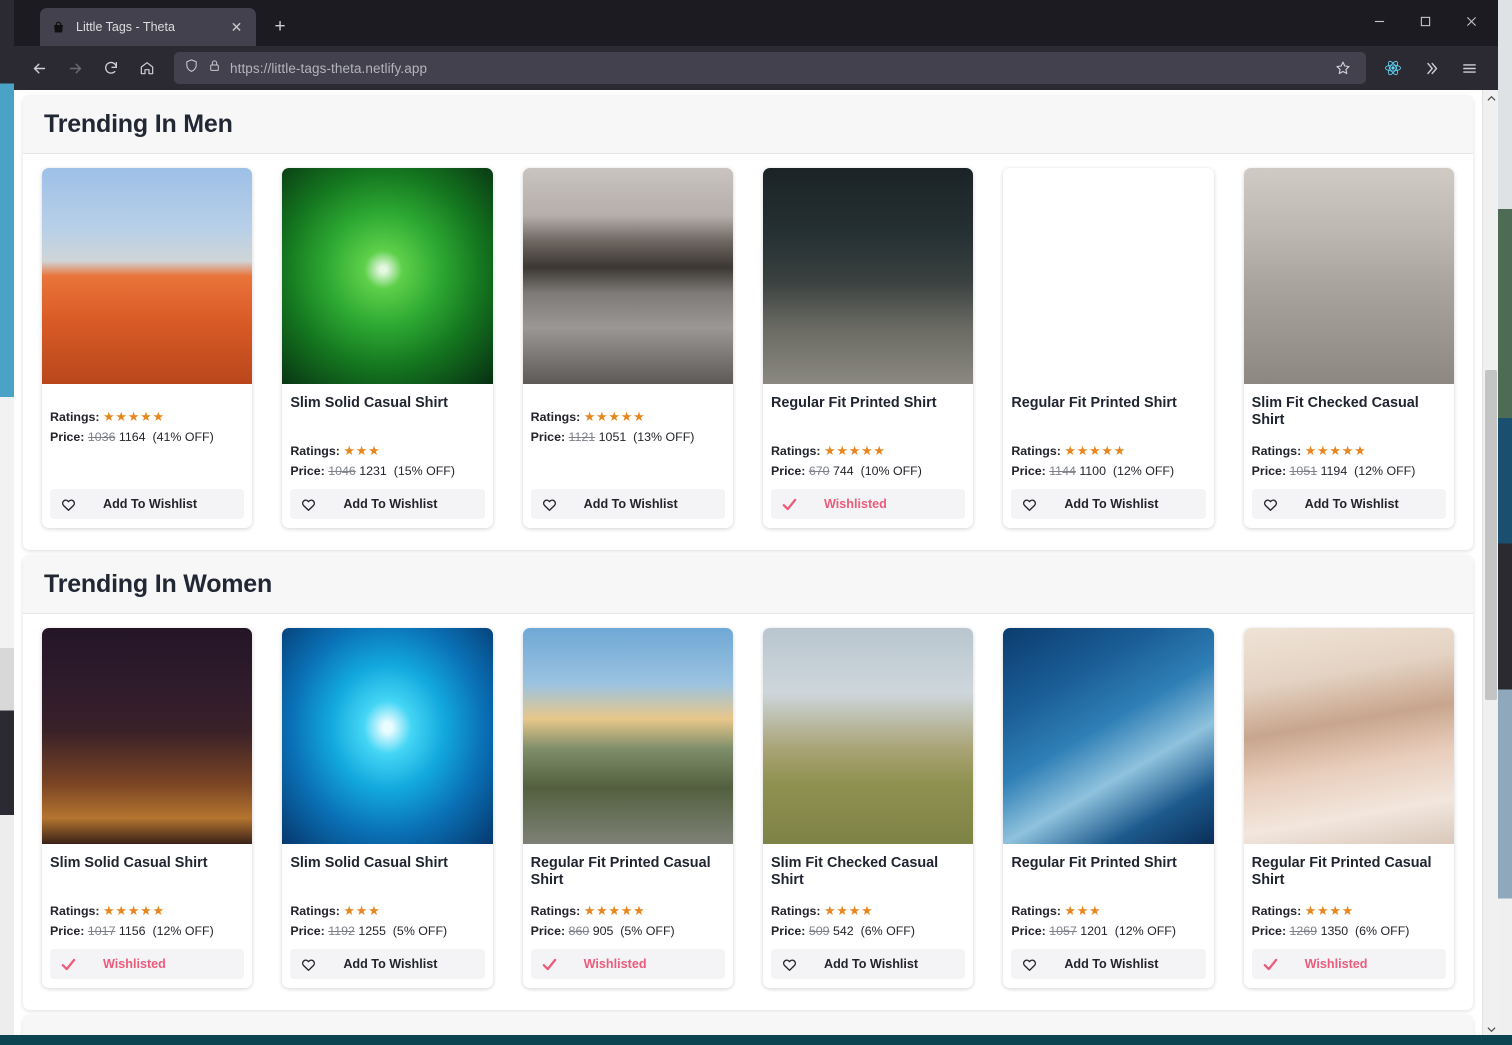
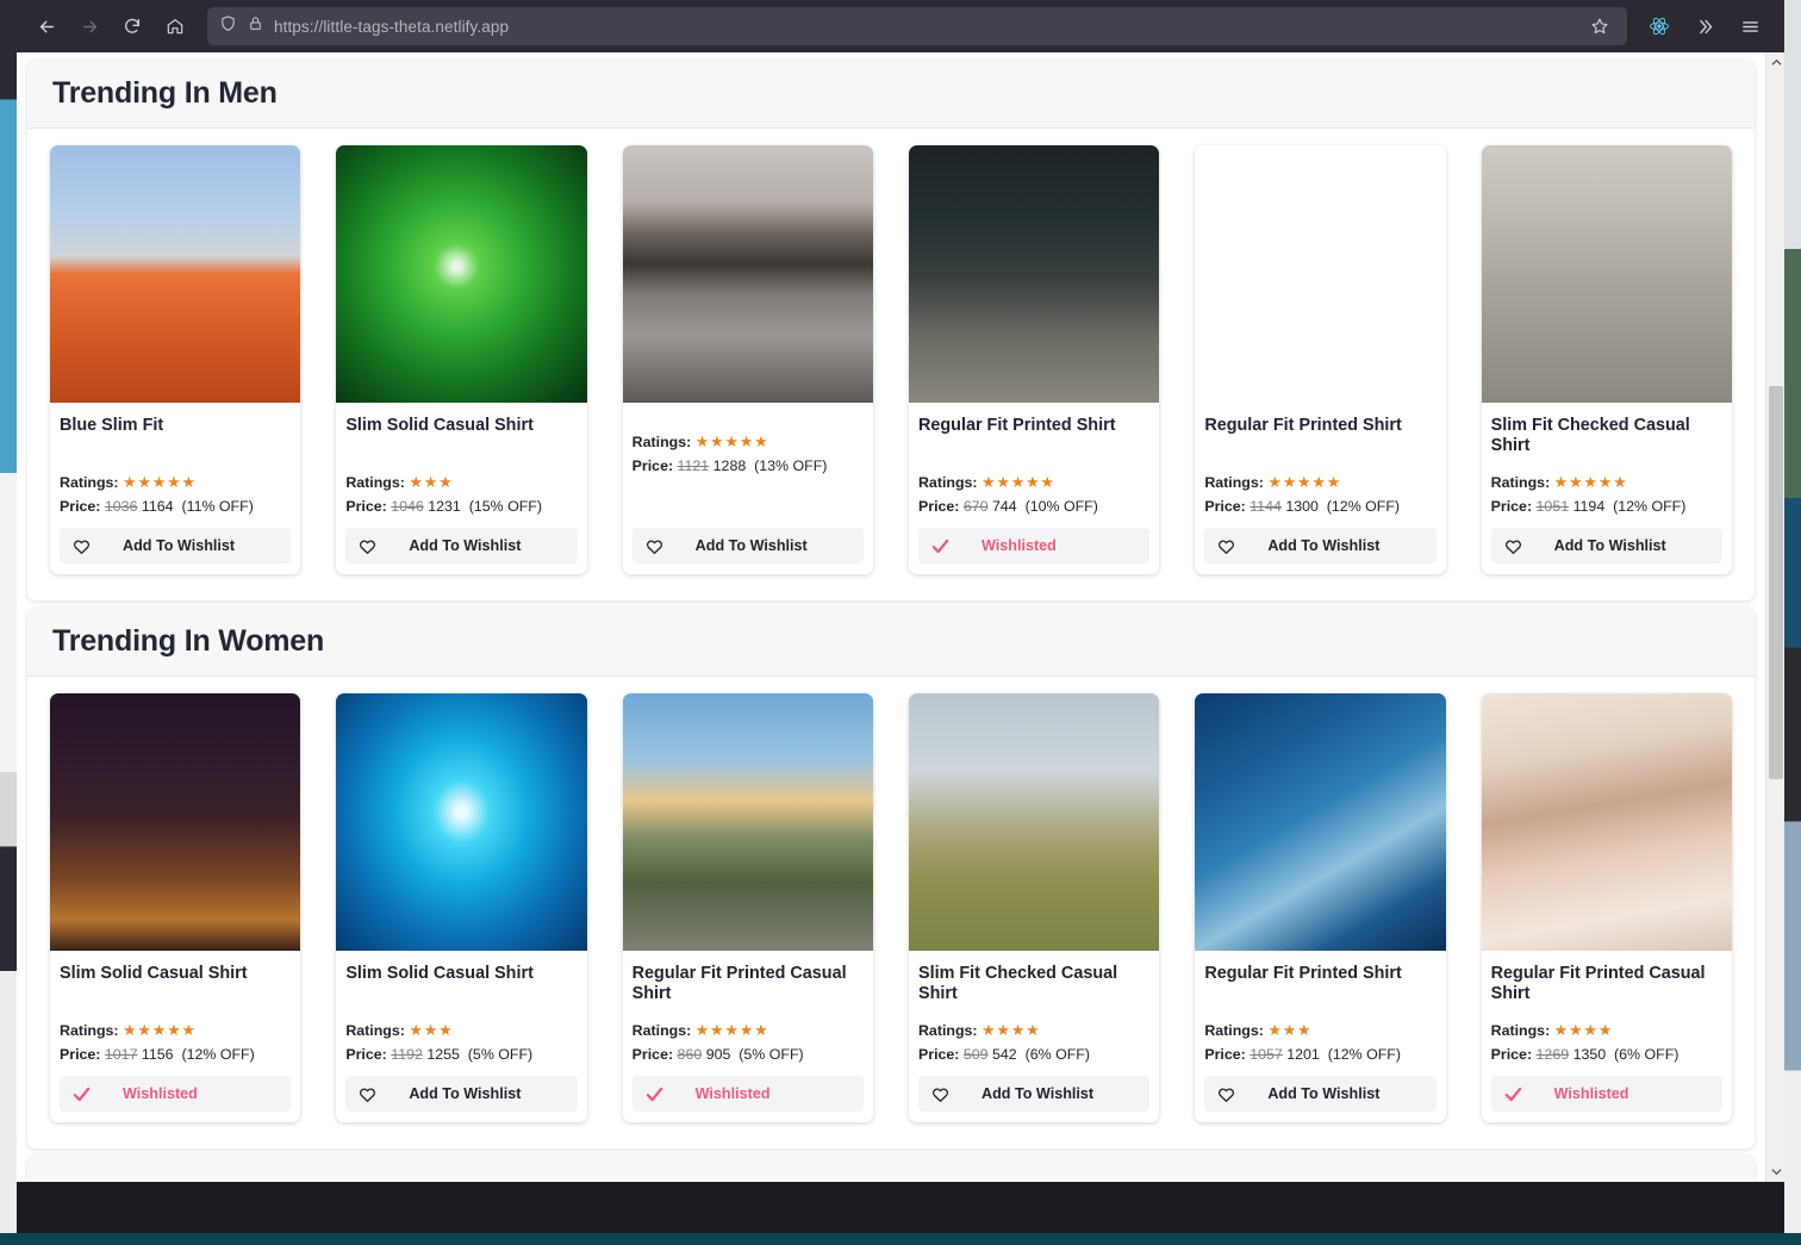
- Little Tags - Theta
- ✕
- +
  https://little-tags-theta.netlify.app
  Trending In Men
+ Blue Slim Fit
  Ratings: ★★★★★
- Price: 1036 1164 (41% OFF)
+ Price: 1036 1164 (11% OFF)
  Add To Wishlist
  Slim Solid Casual Shirt
  Ratings: ★★★
  Price: 1046 1231 (15% OFF)
  Add To Wishlist
  Ratings: ★★★★★
- Price: 1121 1051 (13% OFF)
+ Price: 1121 1288 (13% OFF)
  Add To Wishlist
  Regular Fit Printed Shirt
  Ratings: ★★★★★
  Price: 670 744 (10% OFF)
  Wishlisted
  Regular Fit Printed Shirt
  Ratings: ★★★★★
- Price: 1144 1100 (12% OFF)
+ Price: 1144 1300 (12% OFF)
  Add To Wishlist
  Slim Fit Checked Casual Shirt
  Ratings: ★★★★★
  Price: 1051 1194 (12% OFF)
  Add To Wishlist
  Trending In Women
  Slim Solid Casual Shirt
  Ratings: ★★★★★
  Price: 1017 1156 (12% OFF)
  Wishlisted
  Slim Solid Casual Shirt
  Ratings: ★★★
  Price: 1192 1255 (5% OFF)
  Add To Wishlist
  Regular Fit Printed Casual Shirt
  Ratings: ★★★★★
  Price: 860 905 (5% OFF)
  Wishlisted
  Slim Fit Checked Casual Shirt
  Ratings: ★★★★
  Price: 509 542 (6% OFF)
  Add To Wishlist
  Regular Fit Printed Shirt
  Ratings: ★★★
  Price: 1057 1201 (12% OFF)
  Add To Wishlist
  Regular Fit Printed Casual Shirt
  Ratings: ★★★★
  Price: 1269 1350 (6% OFF)
  Wishlisted
